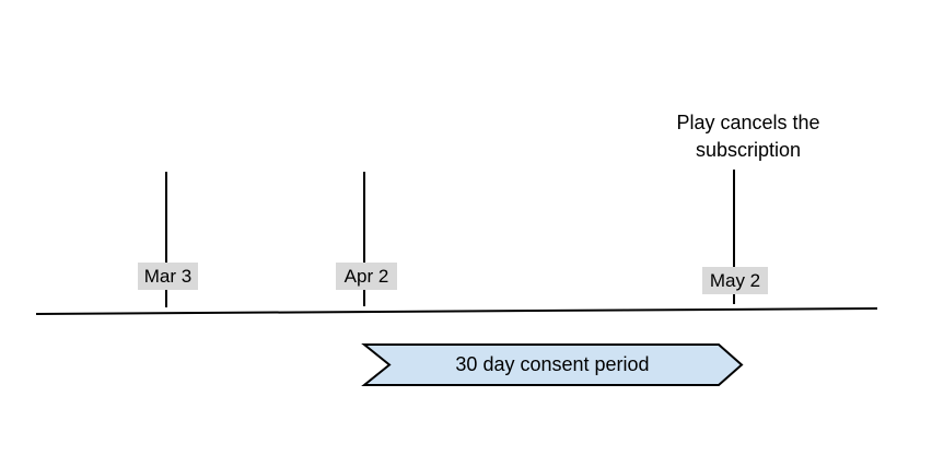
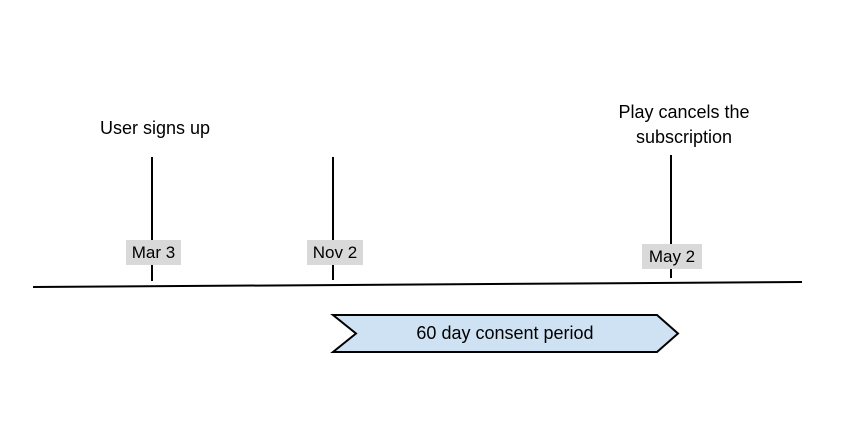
+ User signs up
  Mar 3
- Apr 2
+ Nov 2
  Play cancels the subscription
  May 2
- 30 day consent period
+ 60 day consent period
